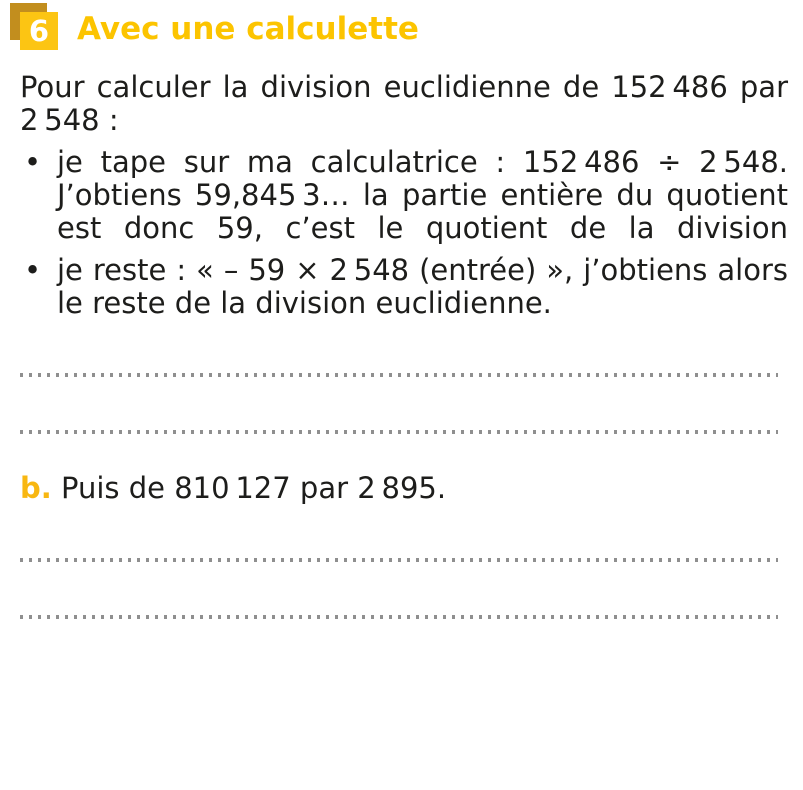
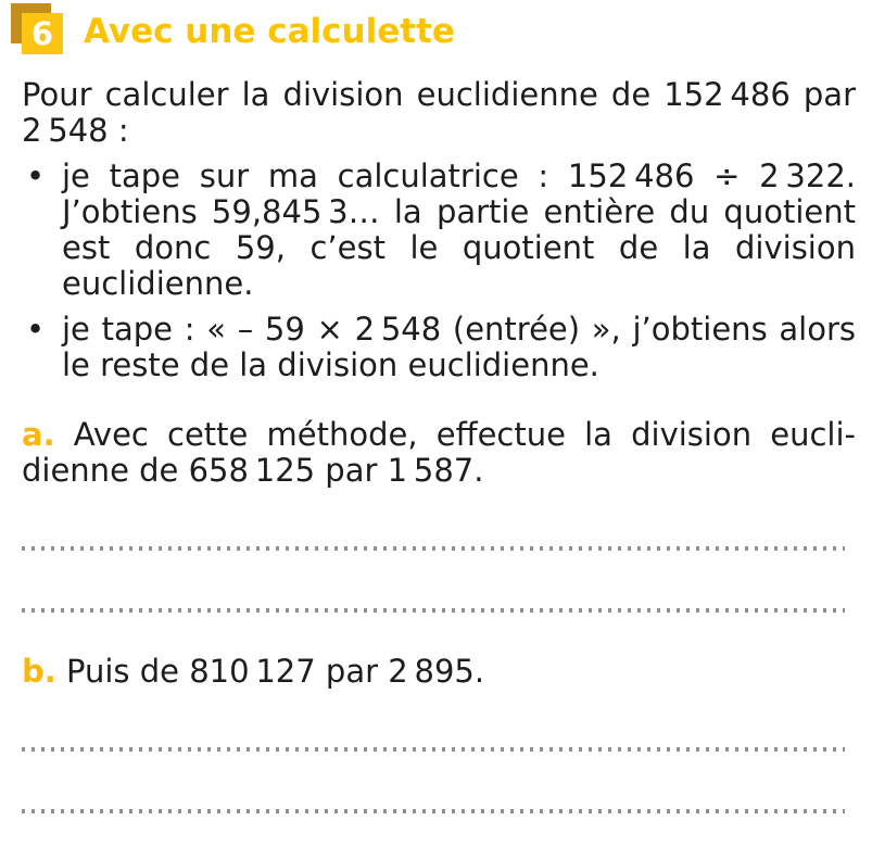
  6
  Avec une calculette
  Pour calculer la division euclidienne de 152 486 par
  2 548 :
  •
- je tape sur ma calculatrice : 152 486 ÷ 2 548.
+ je tape sur ma calculatrice : 152 486 ÷ 2 322.
  J’obtiens 59,845 3… la partie entière du quotient
  est donc 59, c’est le quotient de la division
+ euclidienne.
  •
- je reste : « – 59 × 2 548 (entrée) », j’obtiens alors
+ je tape : « – 59 × 2 548 (entrée) », j’obtiens alors
  le reste de la division euclidienne.
+ a. Avec cette méthode, effectue la division eucli-
+ dienne de 658 125 par 1 587.
  b. Puis de 810 127 par 2 895.
